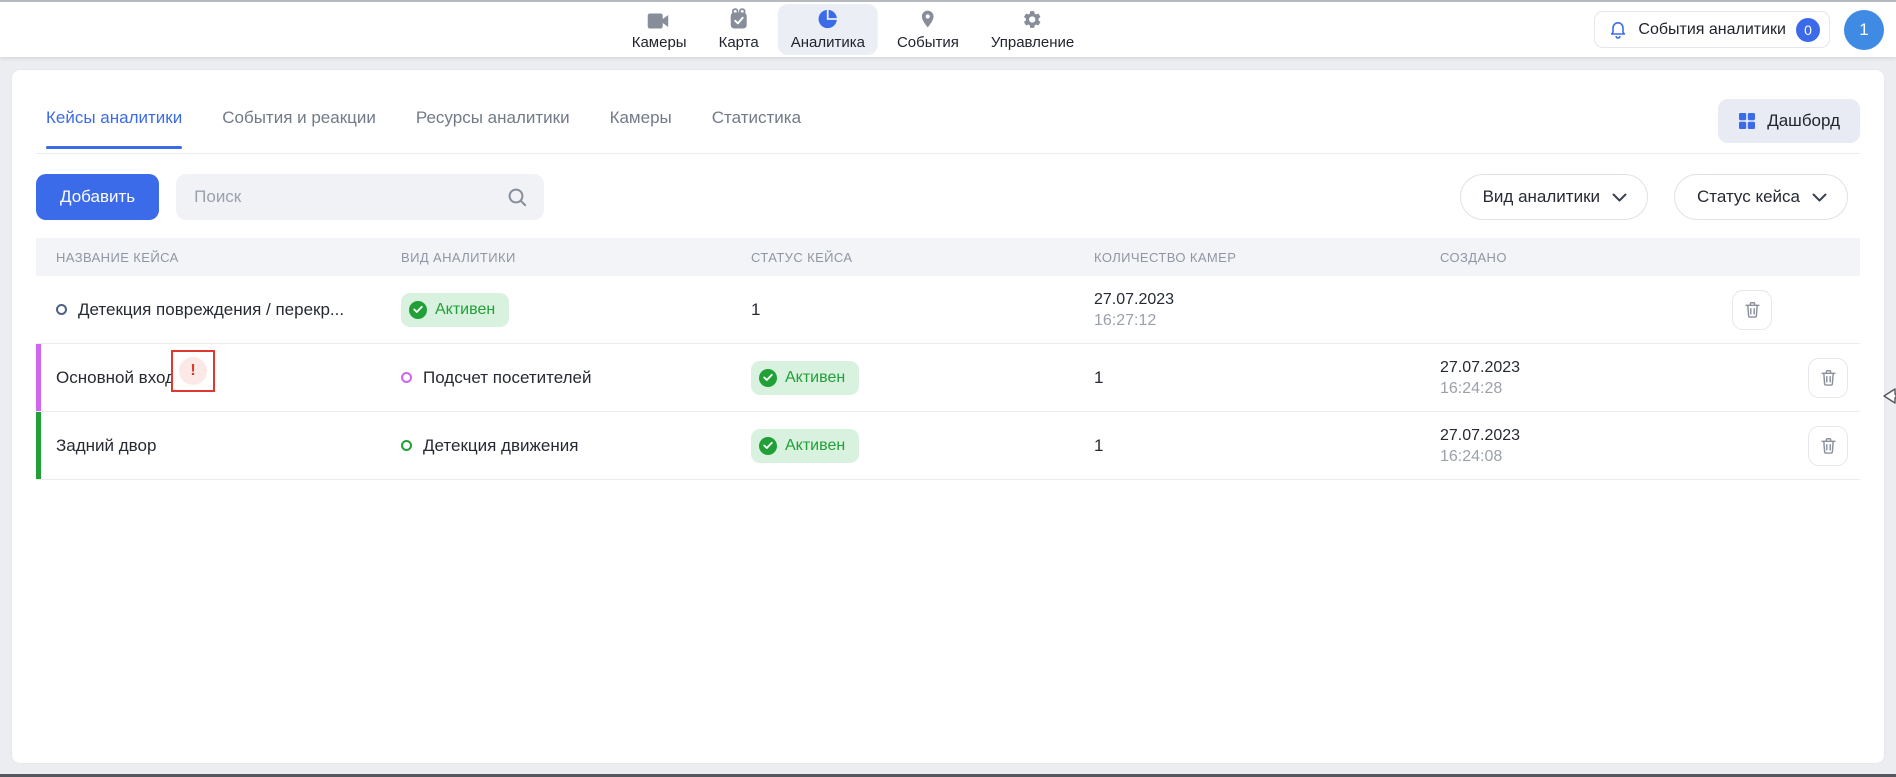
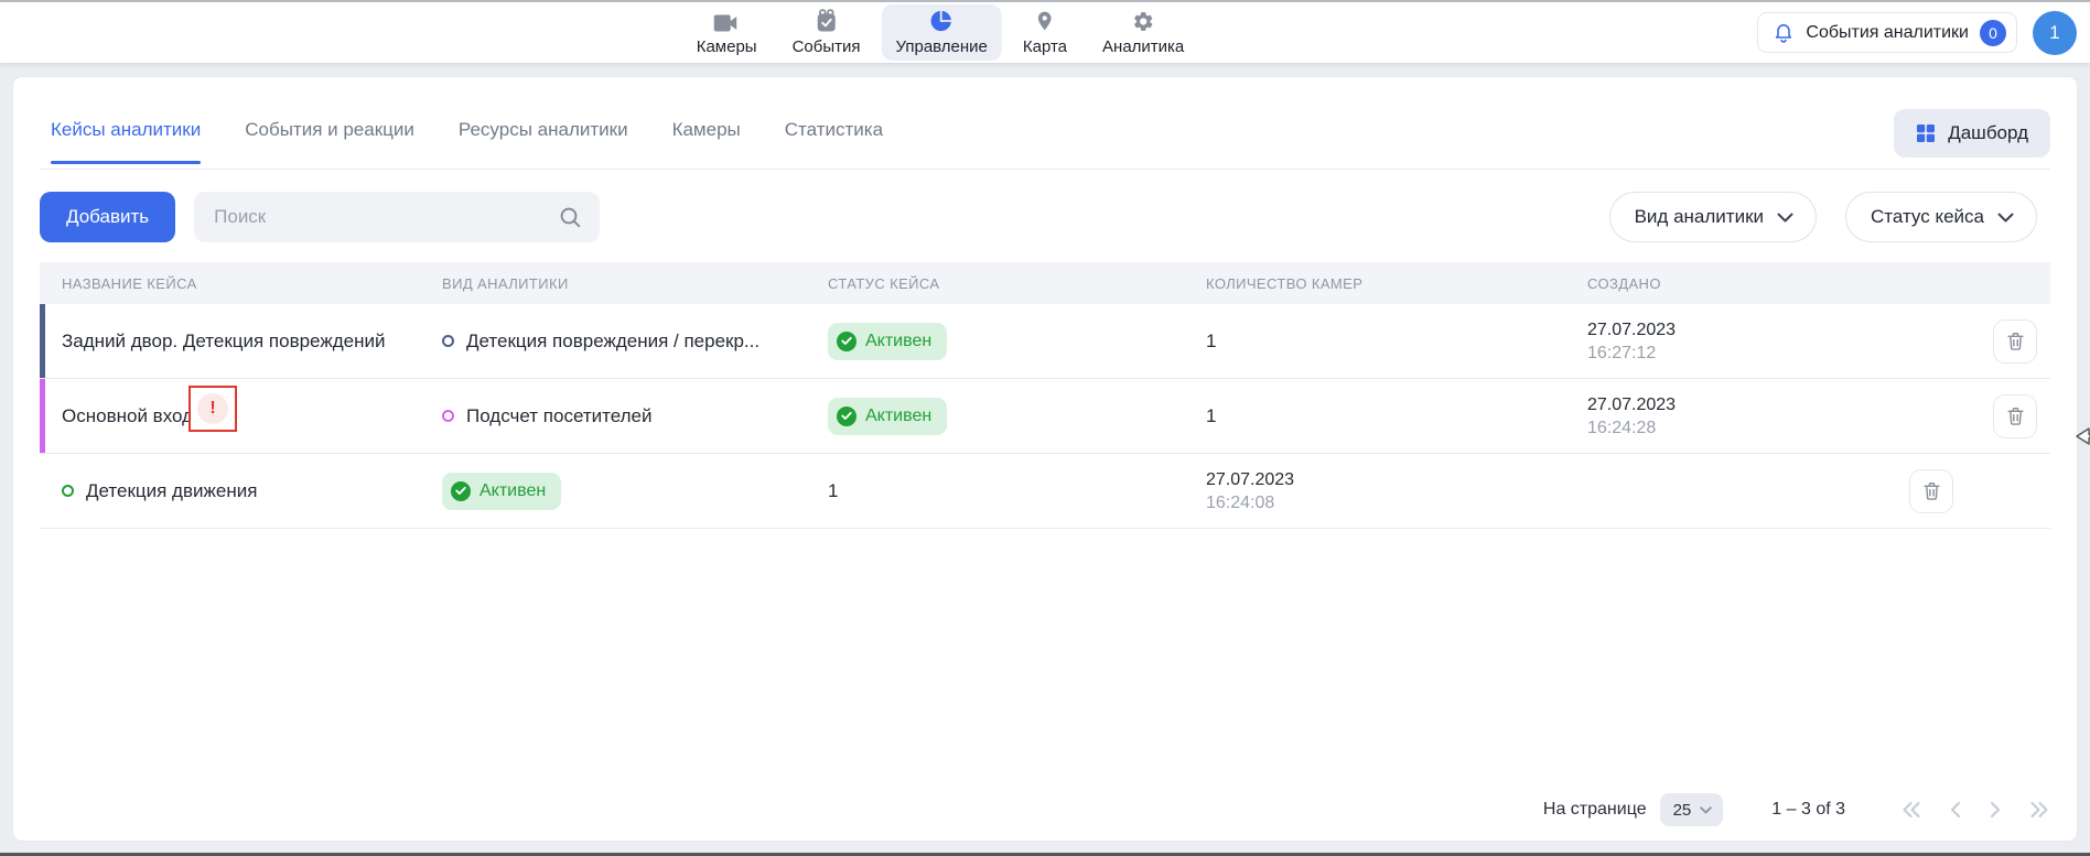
  Камеры
- Карта
+ События
- Аналитика
+ Управление
- События
+ Карта
- Управление
+ Аналитика
  События аналитики
  0
  1
  Кейсы аналитики
  События и реакции
  Ресурсы аналитики
  Камеры
  Статистика
  Дашборд
  Добавить
  Поиск
  Вид аналитики
  Статус кейса
  НАЗВАНИЕ КЕЙСА
  ВИД АНАЛИТИКИ
  СТАТУС КЕЙСА
  КОЛИЧЕСТВО КАМЕР
  СОЗДАНО
+ Задний двор. Детекция повреждений
  Детекция повреждения / перекр...
  Активен
  1
  27.07.2023
  16:27:12
  Основной вхо
  !
  Подсчет посетителей
  Активен
  1
  27.07.2023
  16:24:28
- Задний двор
  Детекция движения
  Активен
  1
  27.07.2023
  16:24:08
+ На странице
+ 25
+ 1 – 3 of 3
